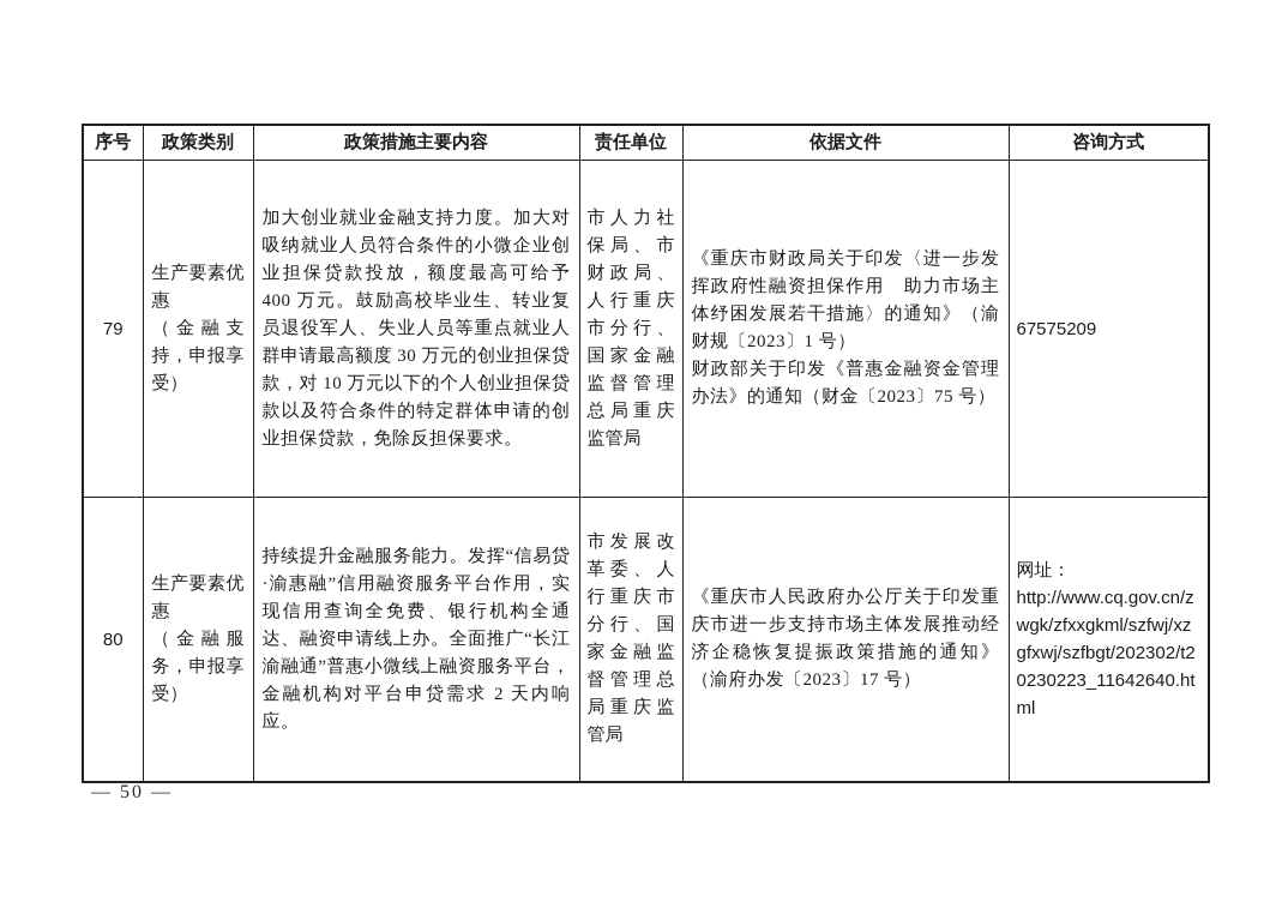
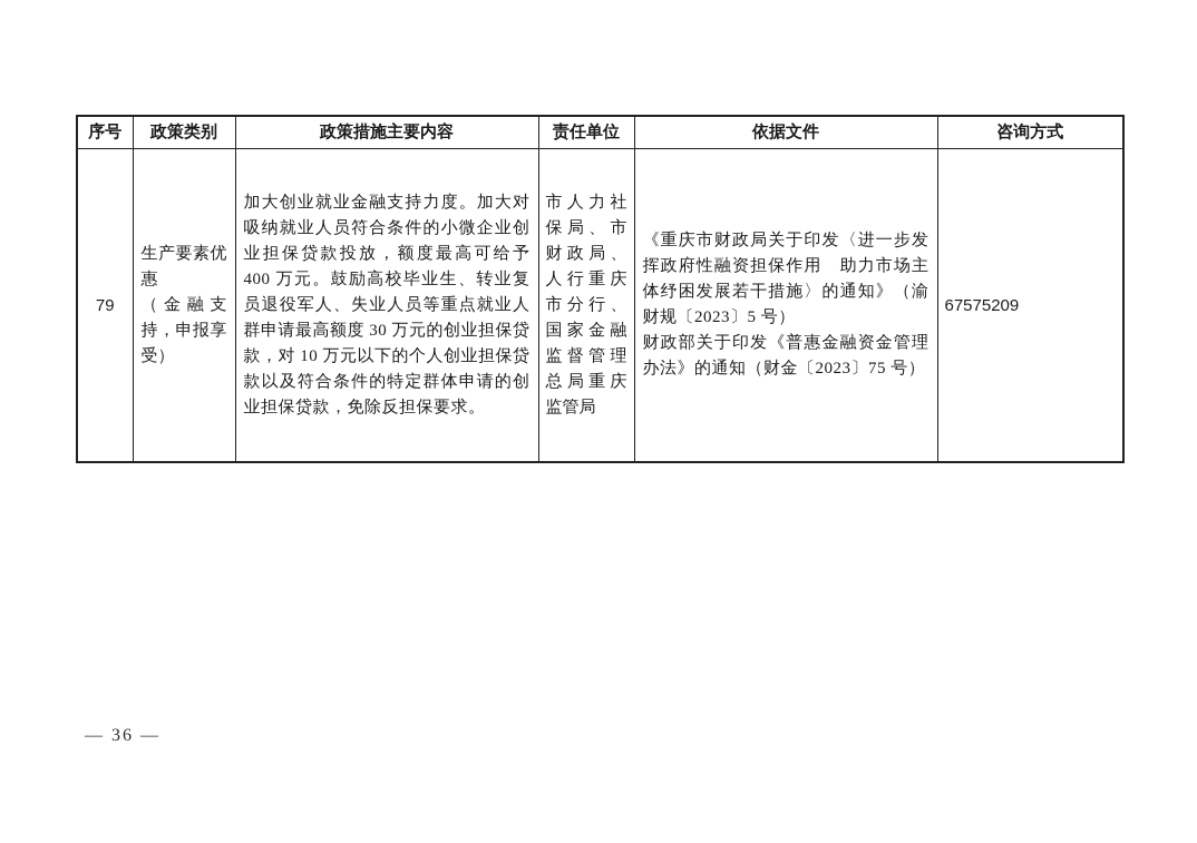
  序号	政策类别	政策措施主要内容	责任单位	依据文件	咨询方式
- 79	生产要素优惠 （金融支持，申报享受）	加大创业就业金融支持力度。加大对吸纳就业人员符合条件的小微企业创业担保贷款投放，额度最高可给予 400 万元。鼓励高校毕业生、转业复员退役军人、失业人员等重点就业人群申请最高额度 30 万元的创业担保贷款，对 10 万元以下的个人创业担保贷款以及符合条件的特定群体申请的创业担保贷款，免除反担保要求。	市人力社保局、市财政局、人行重庆市分行、国家金融监督管理总局重庆监管局	《重庆市财政局关于印发〈进一步发挥政府性融资担保作用 助力市场主体纾困发展若干措施〉的通知》（渝财规〔2023〕1 号） 财政部关于印发《普惠金融资金管理办法》的通知（财金〔2023〕75 号）	67575209
+ 79	生产要素优惠 （金融支持，申报享受）	加大创业就业金融支持力度。加大对吸纳就业人员符合条件的小微企业创业担保贷款投放，额度最高可给予 400 万元。鼓励高校毕业生、转业复员退役军人、失业人员等重点就业人群申请最高额度 30 万元的创业担保贷款，对 10 万元以下的个人创业担保贷款以及符合条件的特定群体申请的创业担保贷款，免除反担保要求。	市人力社保局、市财政局、人行重庆市分行、国家金融监督管理总局重庆监管局	《重庆市财政局关于印发〈进一步发挥政府性融资担保作用 助力市场主体纾困发展若干措施〉的通知》（渝财规〔2023〕5 号） 财政部关于印发《普惠金融资金管理办法》的通知（财金〔2023〕75 号）	67575209
- 80	生产要素优惠 （金融服务，申报享受）	持续提升金融服务能力。发挥“信易贷·渝惠融”信用融资服务平台作用，实现信用查询全免费、银行机构全通达、融资申请线上办。全面推广“长江渝融通”普惠小微线上融资服务平台，金融机构对平台申贷需求 2 天内响应。	市发展改革委、人行重庆市分行、国家金融监督管理总局重庆监管局	《重庆市人民政府办公厅关于印发重庆市进一步支持市场主体发展推动经济企稳恢复提振政策措施的通知》（渝府办发〔2023〕17 号）	网址： http://www.cq.gov.cn/zwgk/zfxxgkml/szfwj/xzgfxwj/szfbgt/202302/t20230223_11642640.html
- — 50 —
+ — 36 —
